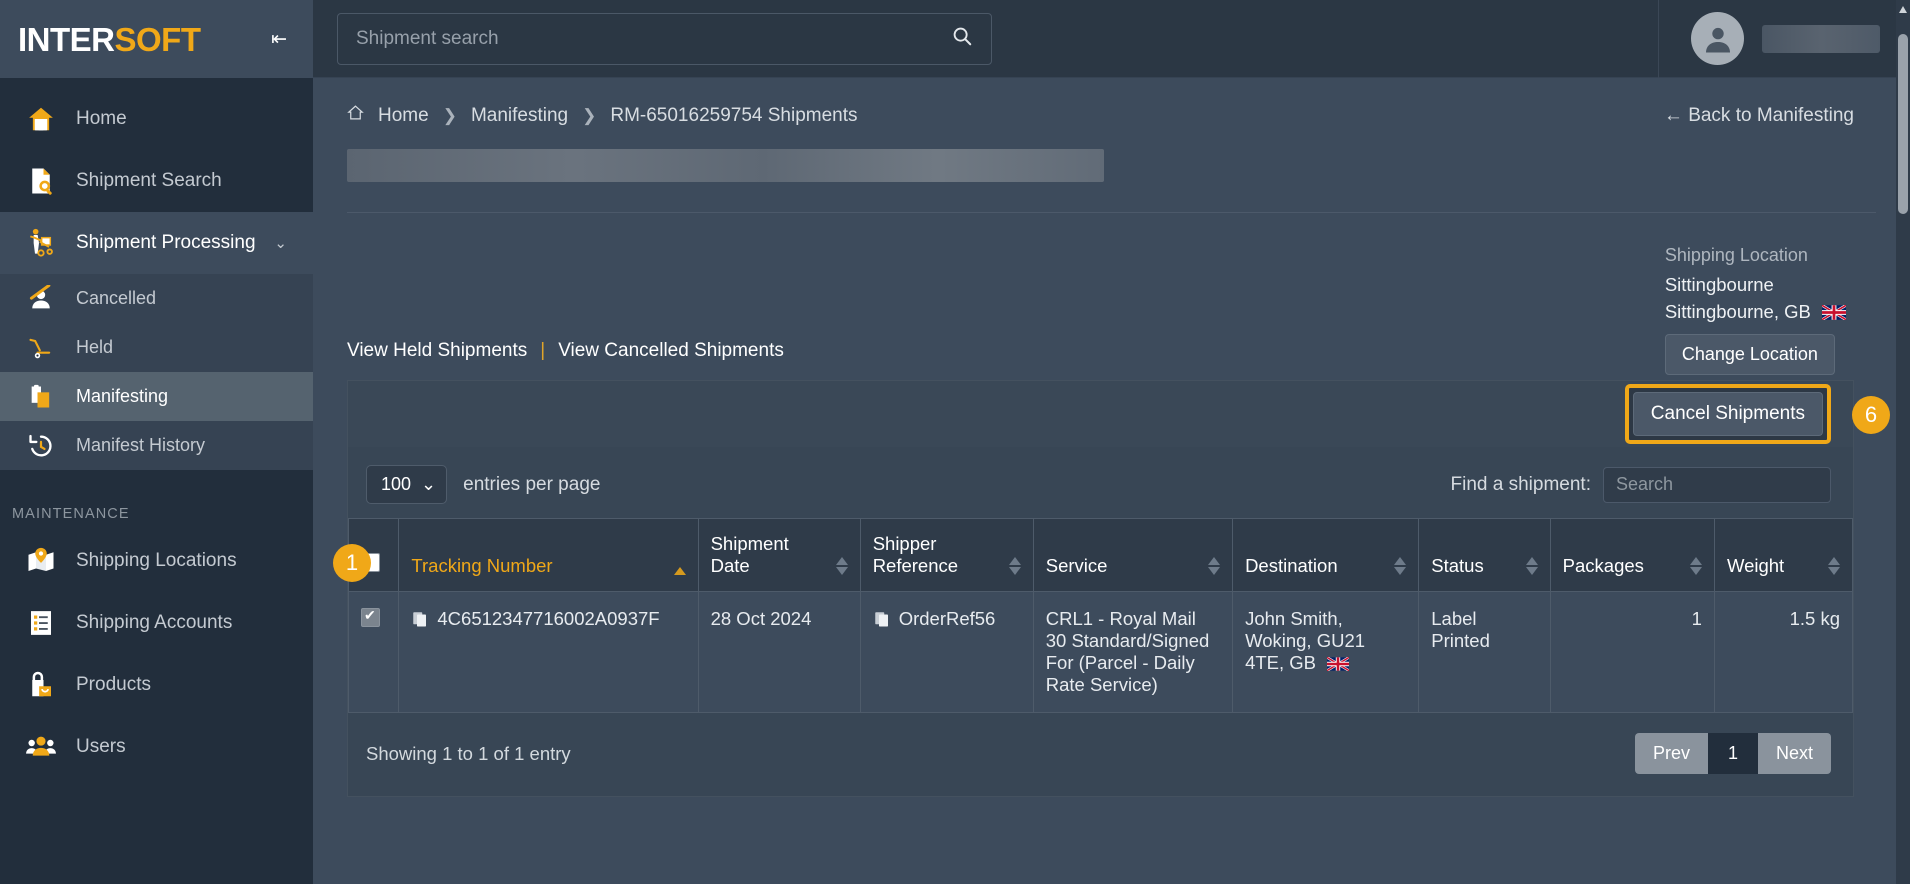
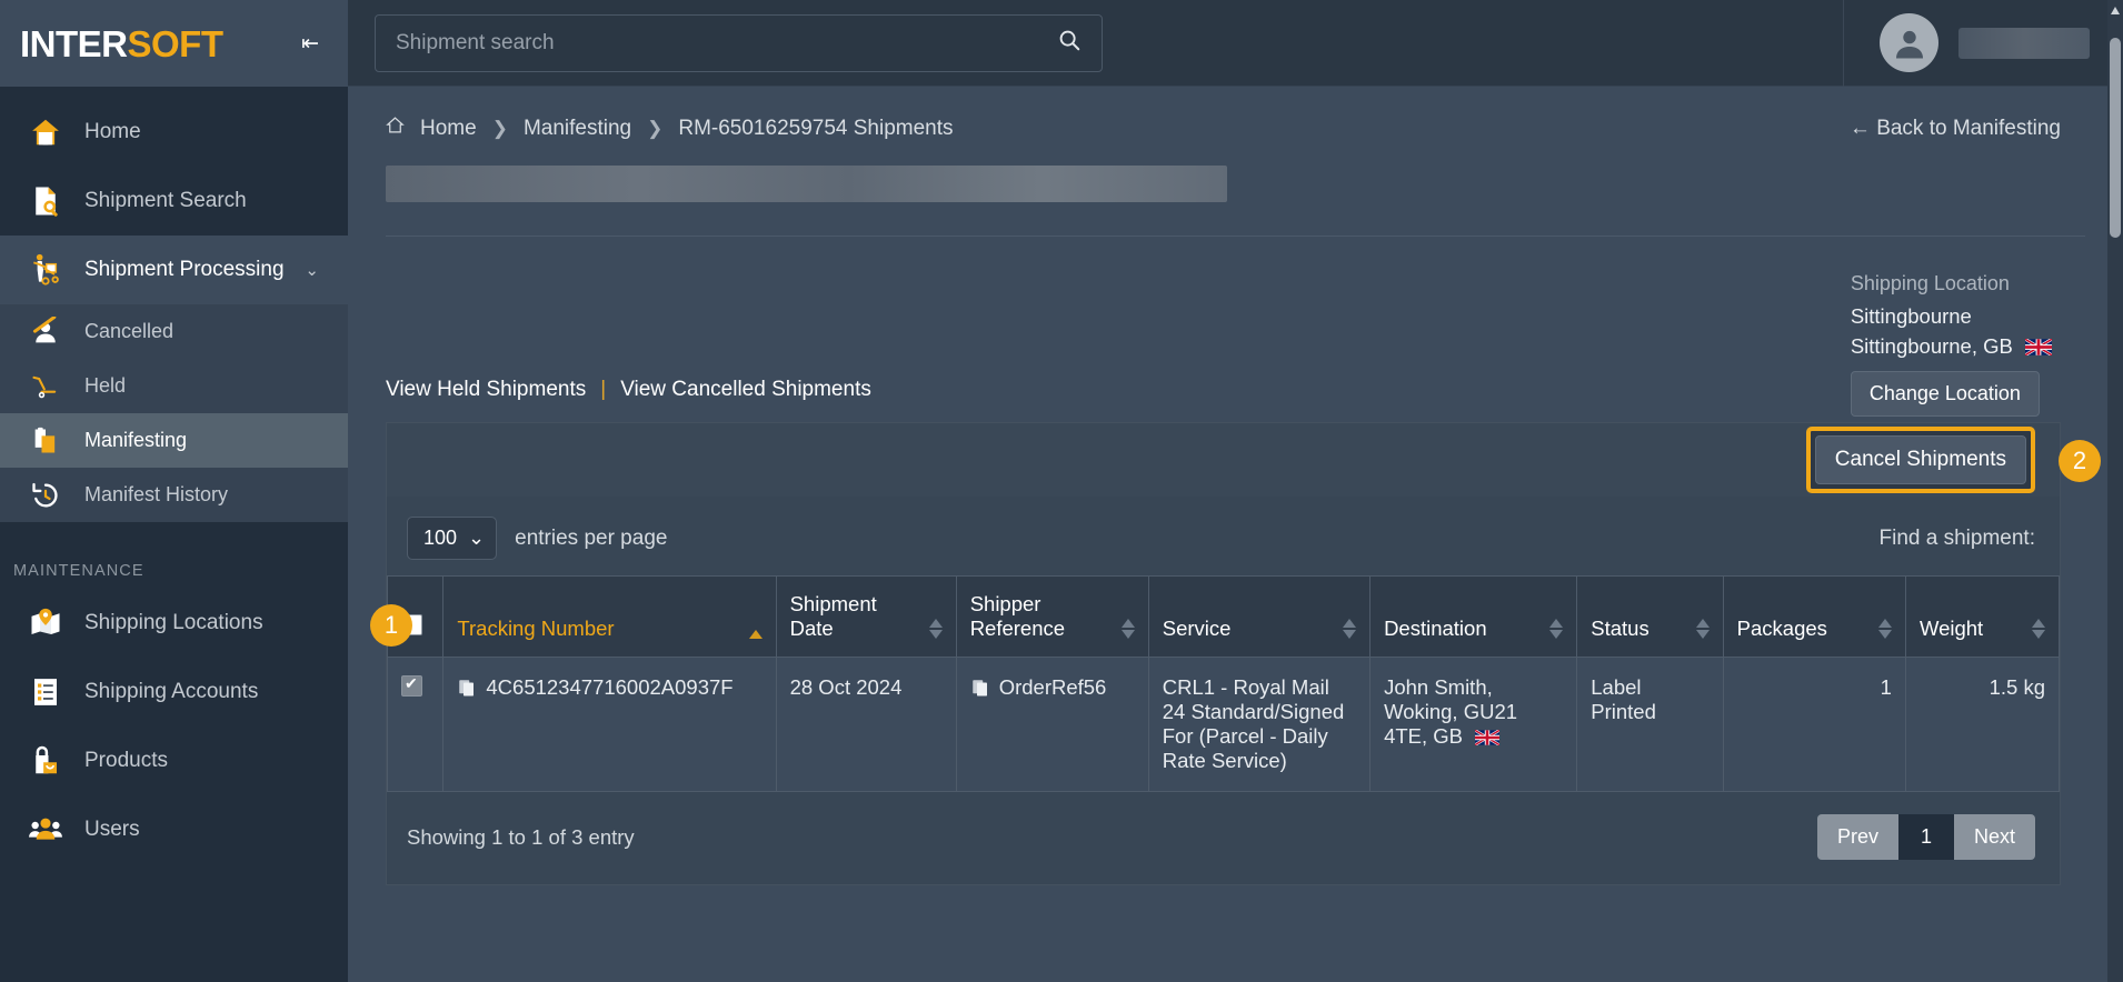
  INTERSOFT
  ⇤
  Home
  Shipment Search
  Shipment Processing
  ⌄
  Cancelled
  Held
  Manifesting
  Manifest History
  MAINTENANCE
  Shipping Locations
  Shipping Accounts
  Products
  Users
  Shipment search
  Home
  ❯
  Manifesting
  ❯
  RM-65016259754 Shipments
  ← Back to Manifesting
  Shipping Location
  Sittingbourne
  Sittingbourne, GB
  Change Location
  View Held Shipments
  |
  View Cancelled Shipments
  Cancel Shipments
- 6
+ 2
  100
  ⌄
  entries per page
  Find a shipment:
- Search
  	Tracking Number	Shipment Date	Shipper Reference	Service	Destination	Status	Packages	Weight
- 1	4C6512347716002A0937F	28 Oct 2024	OrderRef56	CRL1 - Royal Mail 30 Standard/Signed For (Parcel - Daily Rate Service)	John Smith, Woking, GU21 4TE, GB	Label Printed	1	1.5 kg
+ 1	4C6512347716002A0937F	28 Oct 2024	OrderRef56	CRL1 - Royal Mail 24 Standard/Signed For (Parcel - Daily Rate Service)	John Smith, Woking, GU21 4TE, GB	Label Printed	1	1.5 kg
- Showing 1 to 1 of 1 entry
+ Showing 1 to 1 of 3 entry
  Prev
  1
  Next
